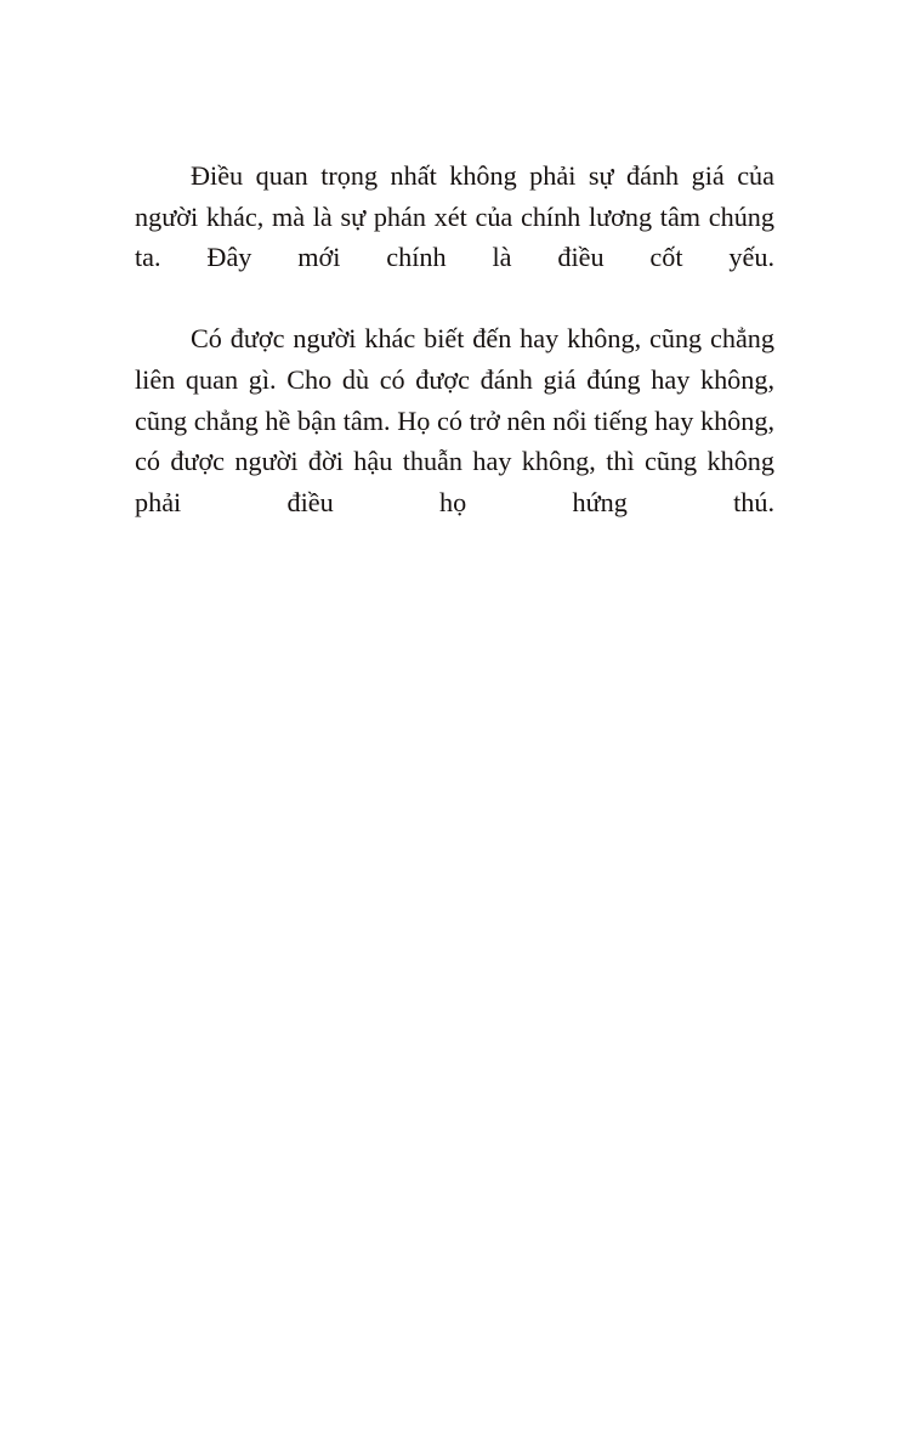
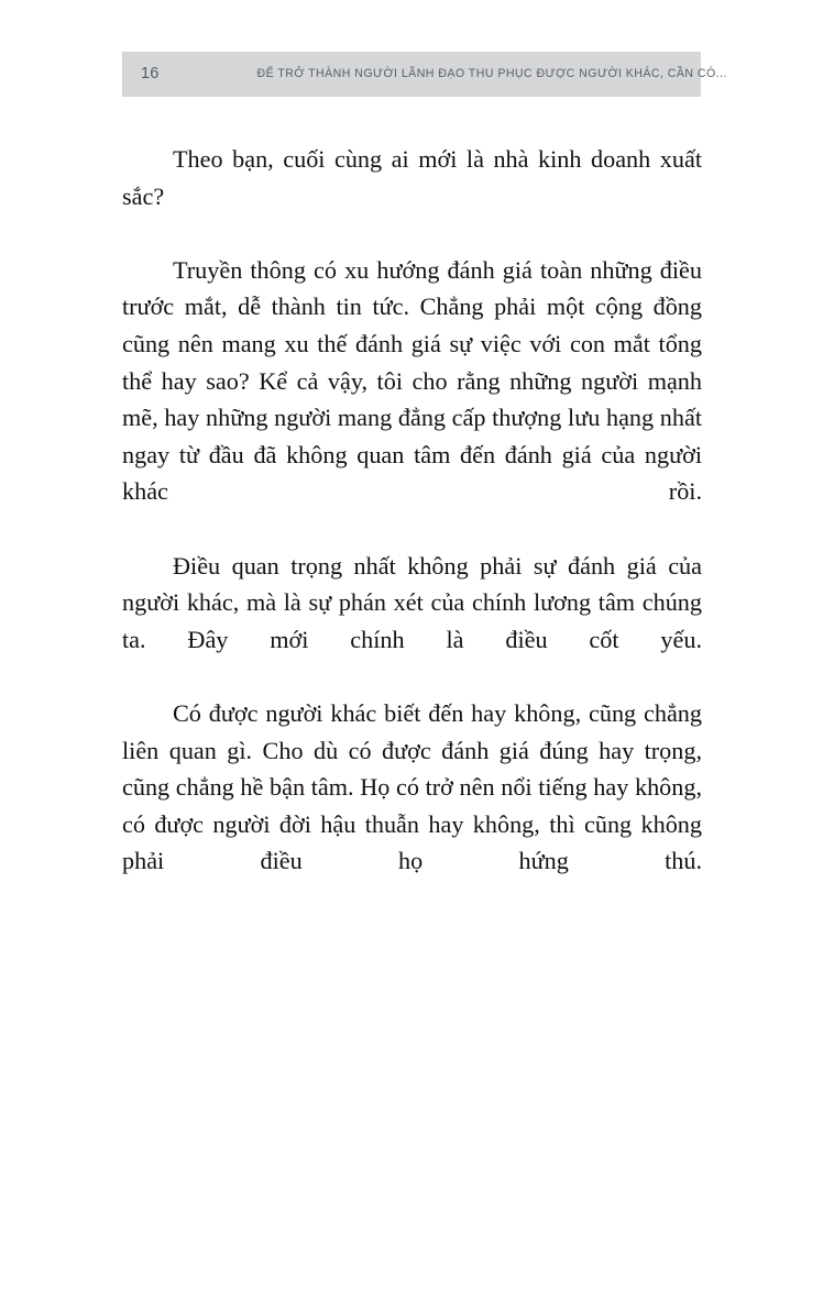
+ 16
+ ĐỂ TRỞ THÀNH NGƯỜI LÃNH ĐẠO THU PHỤC ĐƯỢC NGƯỜI KHÁC, CẦN CÓ...
+ Theo bạn, cuối cùng ai mới là nhà kinh doanh xuất sắc?
+ Truyền thông có xu hướng đánh giá toàn những điều trước mắt, dễ thành tin tức. Chẳng phải một cộng đồng cũng nên mang xu thế đánh giá sự việc với con mắt tổng thể hay sao? Kể cả vậy, tôi cho rằng những người mạnh mẽ, hay những người mang đẳng cấp thượng lưu hạng nhất ngay từ đầu đã không quan tâm đến đánh giá của người khác rồi.
  Điều quan trọng nhất không phải sự đánh giá của người khác, mà là sự phán xét của chính lương tâm chúng ta. Đây mới chính là điều cốt yếu.
- Có được người khác biết đến hay không, cũng chẳng liên quan gì. Cho dù có được đánh giá đúng hay không, cũng chẳng hề bận tâm. Họ có trở nên nổi tiếng hay không, có được người đời hậu thuẫn hay không, thì cũng không phải điều họ hứng thú.
+ Có được người khác biết đến hay không, cũng chẳng liên quan gì. Cho dù có được đánh giá đúng hay trọng, cũng chẳng hề bận tâm. Họ có trở nên nổi tiếng hay không, có được người đời hậu thuẫn hay không, thì cũng không phải điều họ hứng thú.
